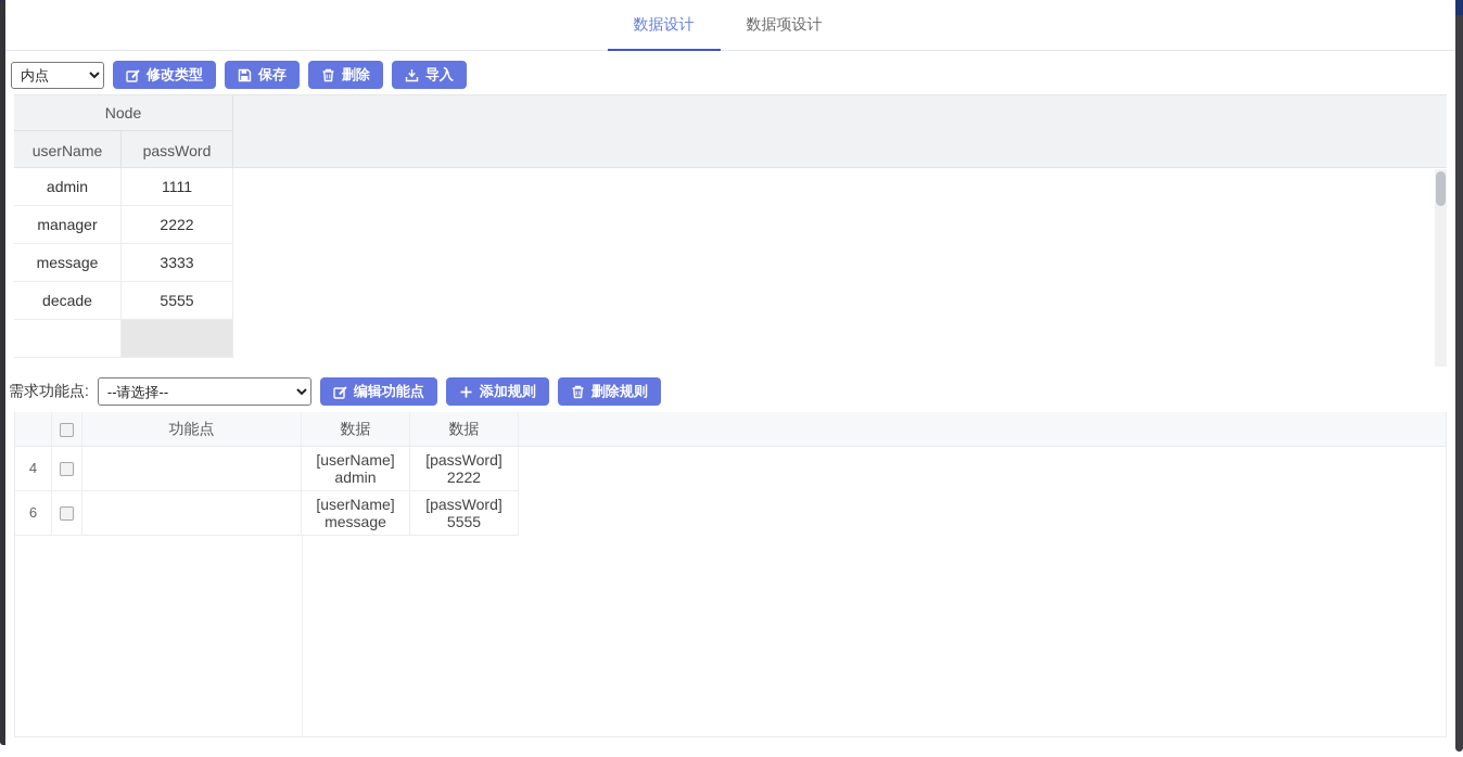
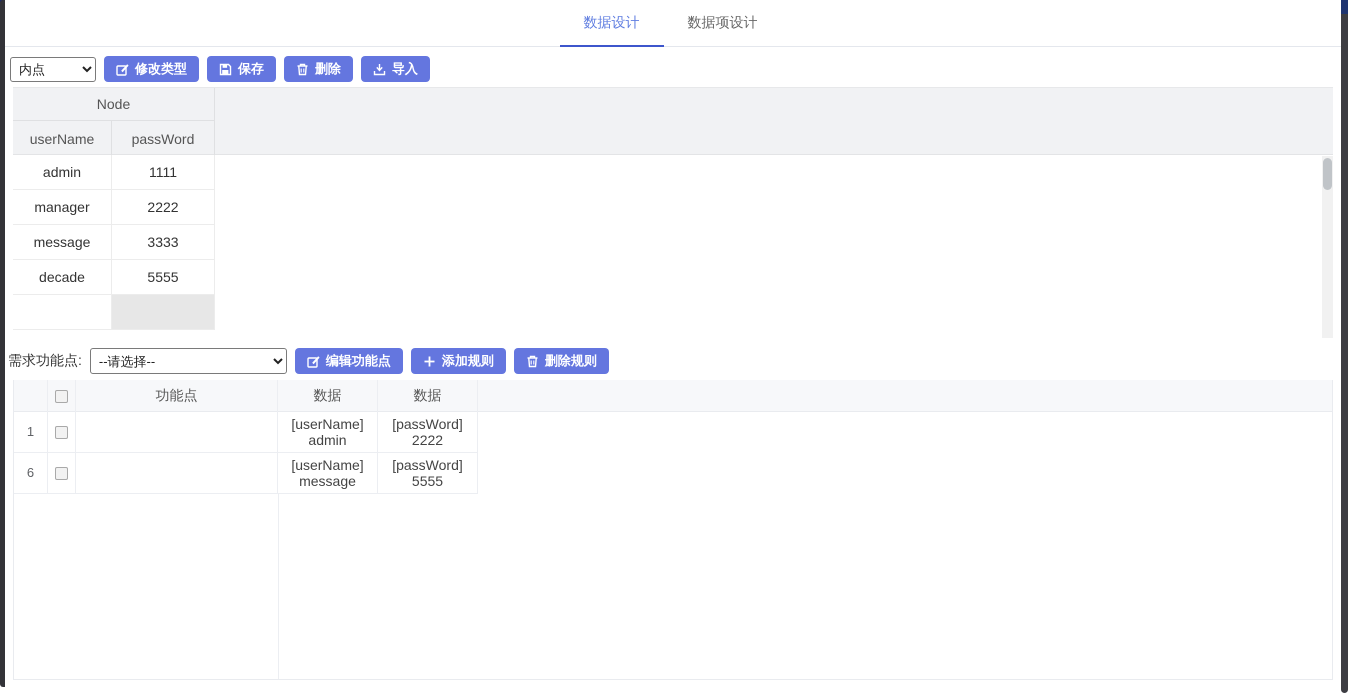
  数据设计
  数据项设计
  内点
  修改类型
  保存
  删除
  导入
  Node
  userName
  passWord
  admin
  1111
  manager
  2222
  message
  3333
  decade
  5555
  需求功能点:
  --请选择--
  编辑功能点
  添加规则
  删除规则
  功能点
  数据
  数据
- 4
+ 1
  [userName]
  admin
  [passWord]
  2222
  6
  [userName]
  message
  [passWord]
  5555
